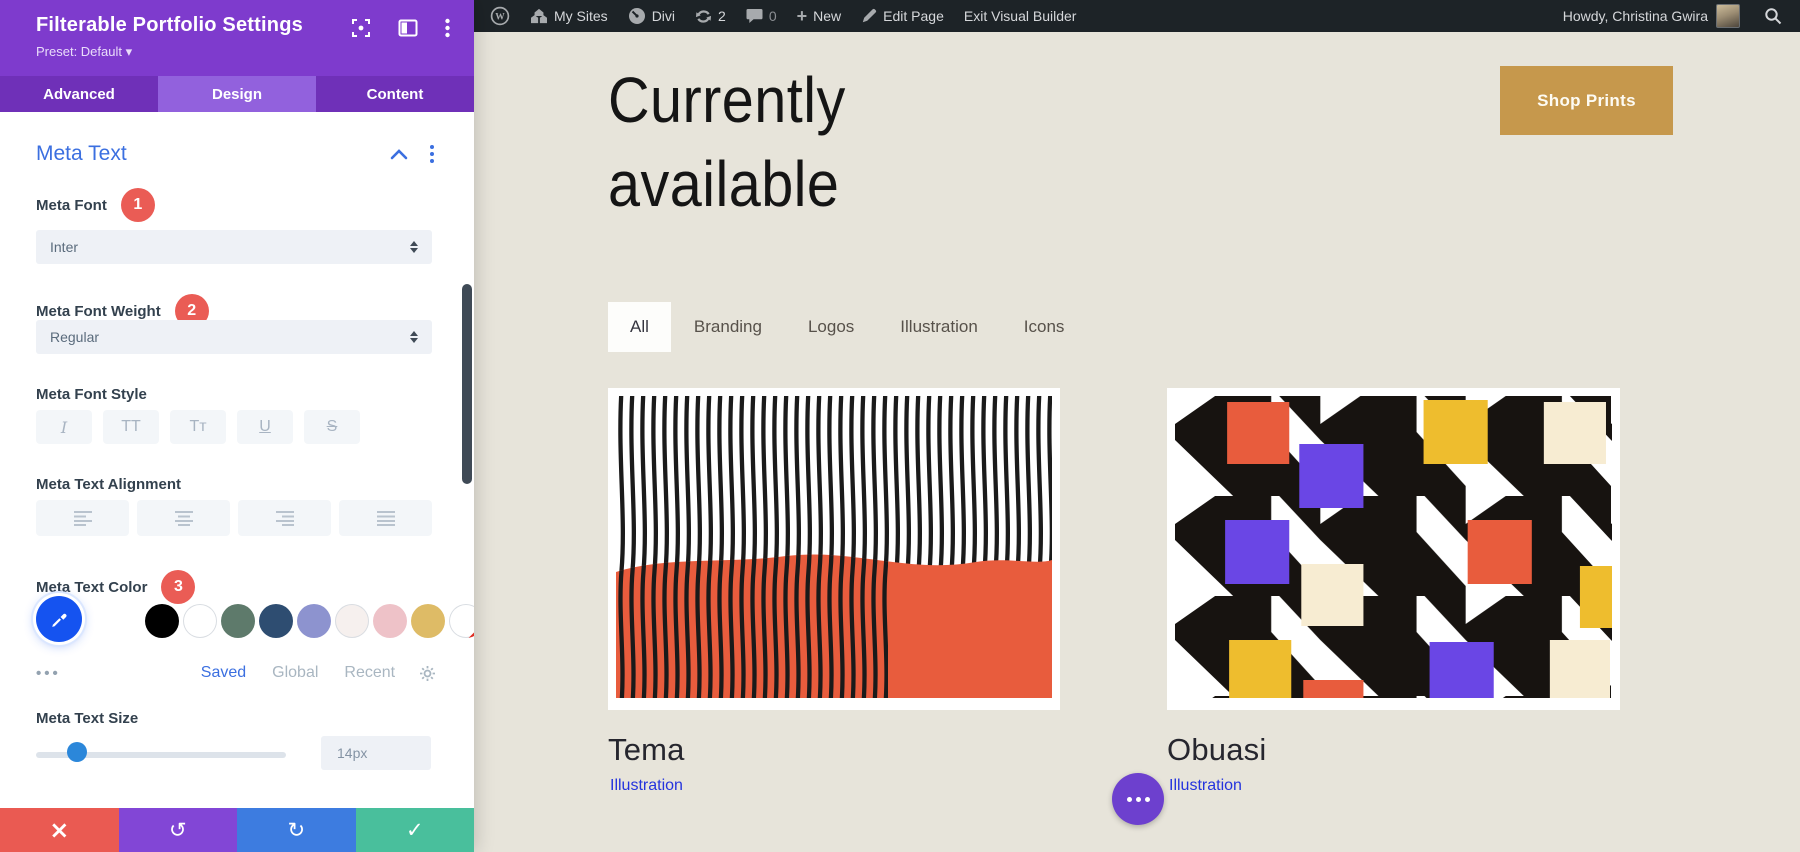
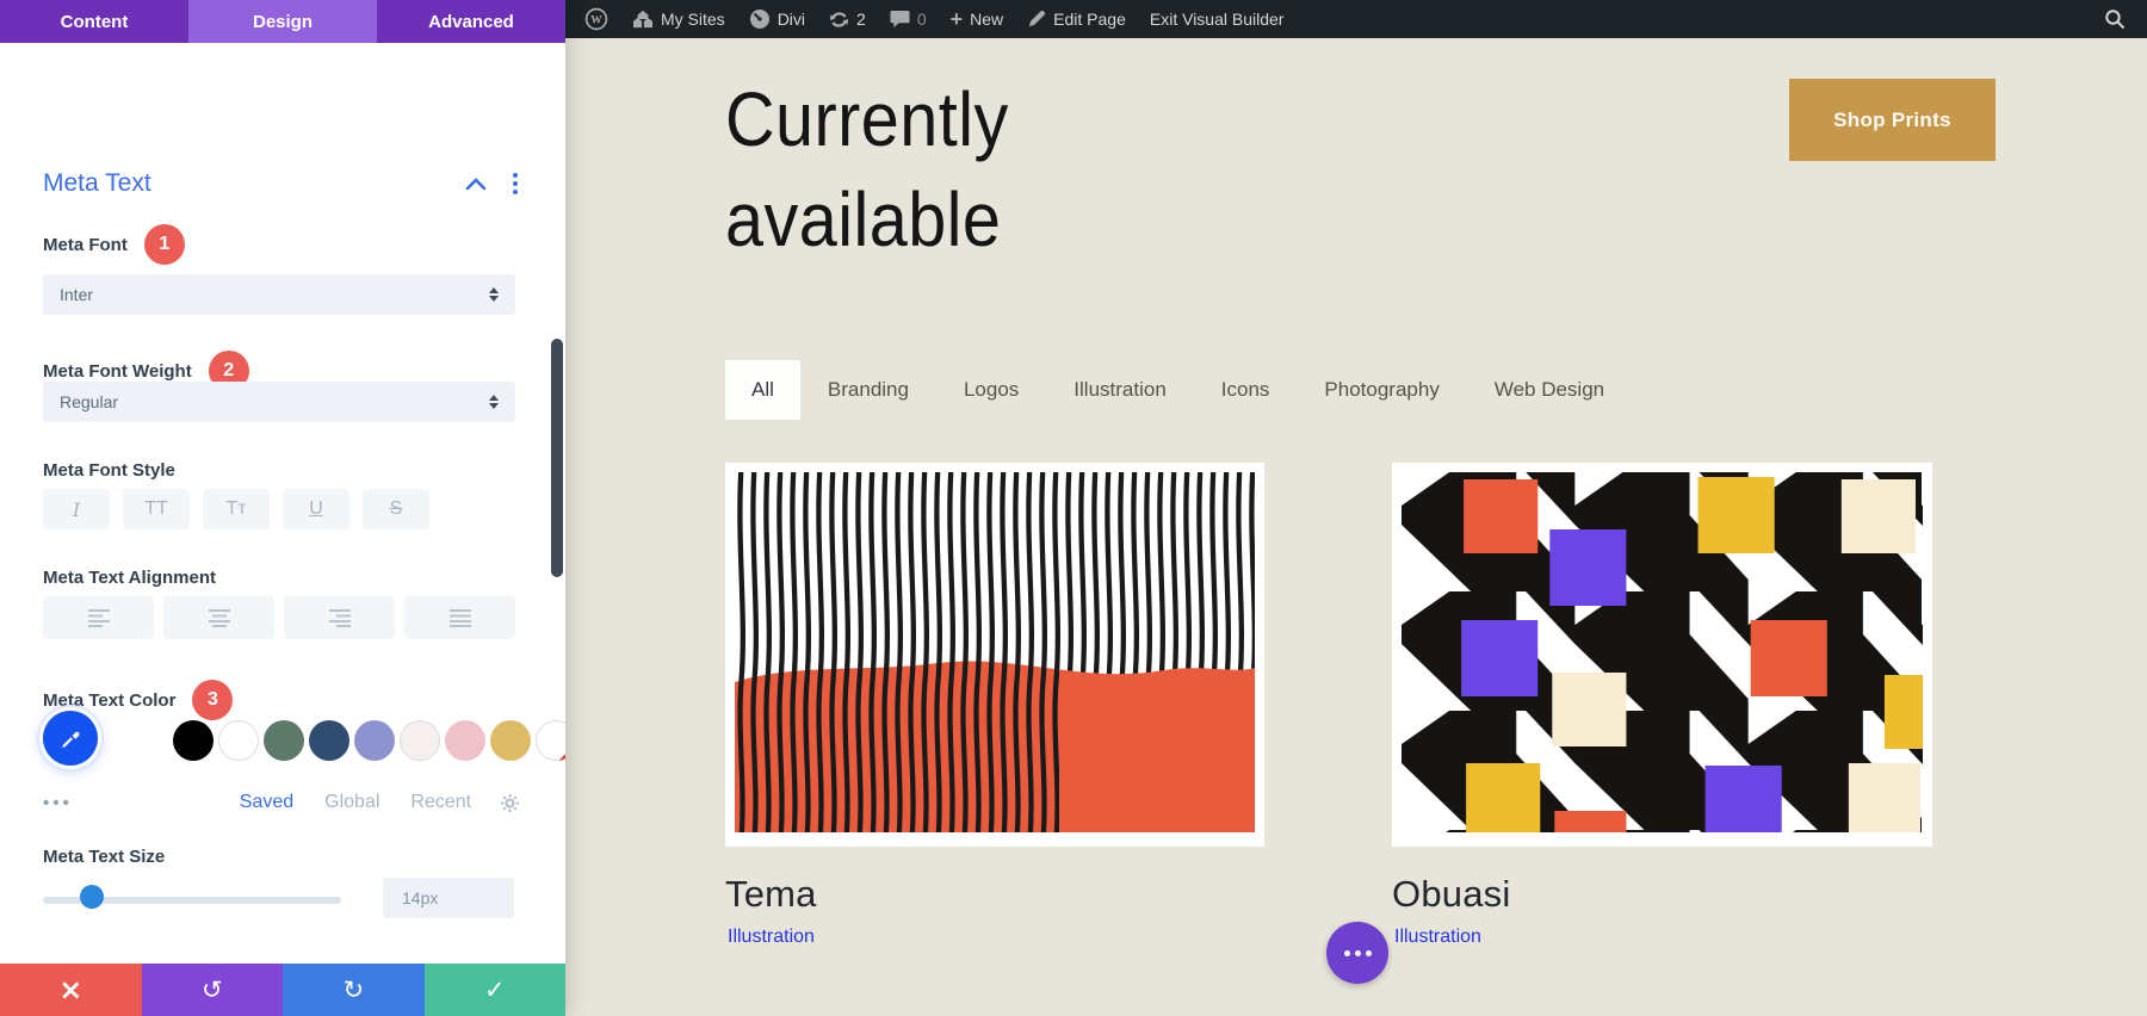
  W
  My Sites
  Divi
  2
  0
  +
  New
  Edit Page
  Exit Visual Builder
- Howdy, Christina Gwira
  Currently available
  Shop Prints
  All
  Branding
  Logos
  Illustration
  Icons
+ Photography
+ Web Design
  Tema
  Illustration
  Obuasi
  Illustration
- Filterable Portfolio Settings
- Preset: Default ▾
- Advanced
+ Content
  Design
- Content
+ Advanced
  Meta Text
  Meta Font
  1
  Inter
  Meta Font Weight
  2
  Regular
  Meta Font Style
  I
  TT
  Tᴛ
  U
  S
  Meta Text Alignment
  Meta Text Color
  3
  •••
  Saved
  Global
  Recent
  Meta Text Size
  14px
  ×
  ↺
  ↻
  ✓
